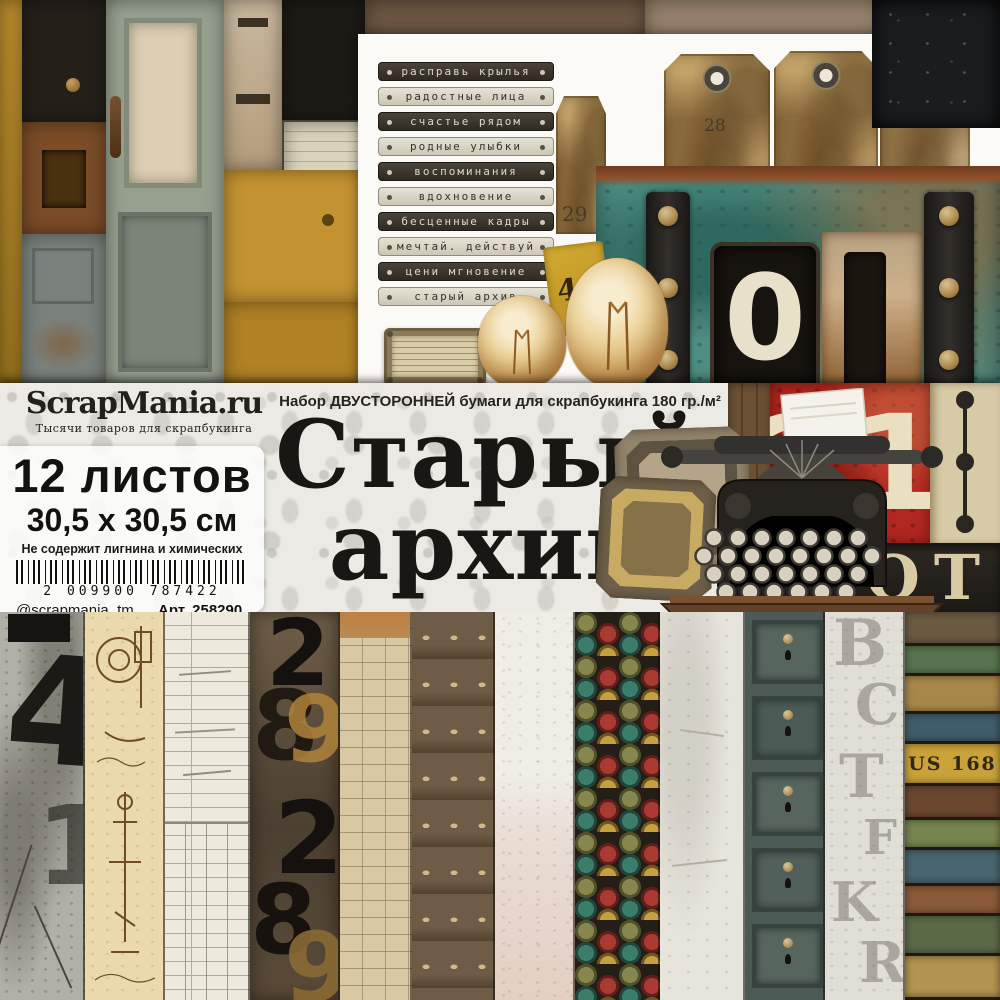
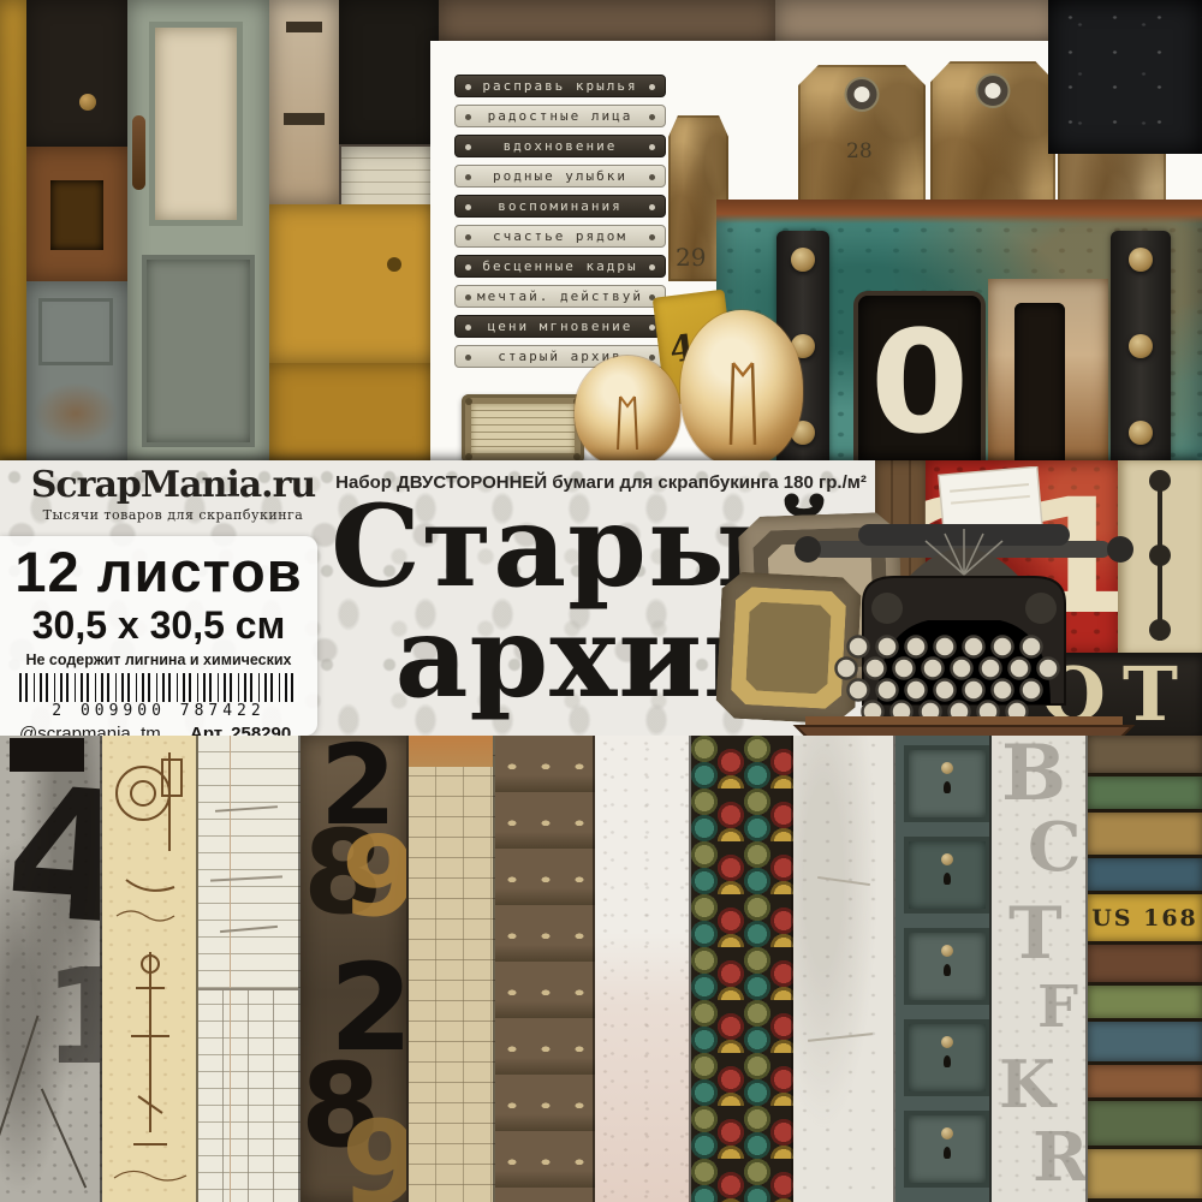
  расправь крылья
  радостные лица
- счастье рядом
+ вдохновение
  родные улыбки
  воспоминания
- вдохновение
+ счастье рядом
  бесценные кадры
  мечтай. действуй
  цени мгновение
  старый архи
  29
  28
  0
  ОТ
  ScrapMania.ru
  Тысячи товаров для скрапбукинга
  12 листов
  30,5 x 30,5 см
  Не содержит лигнина и химических
  2 009900 787422
  @scrapmania_tm
  Арт. 258290
  Набор ДВУСТОРОННЕЙ бумаги для скрапбукинга 180 гр./м²
  Стары
  архи
  1
  2
  8
  9
  2
  8
  9
  B
  C
  T
  F
  K
  R
  US 168
